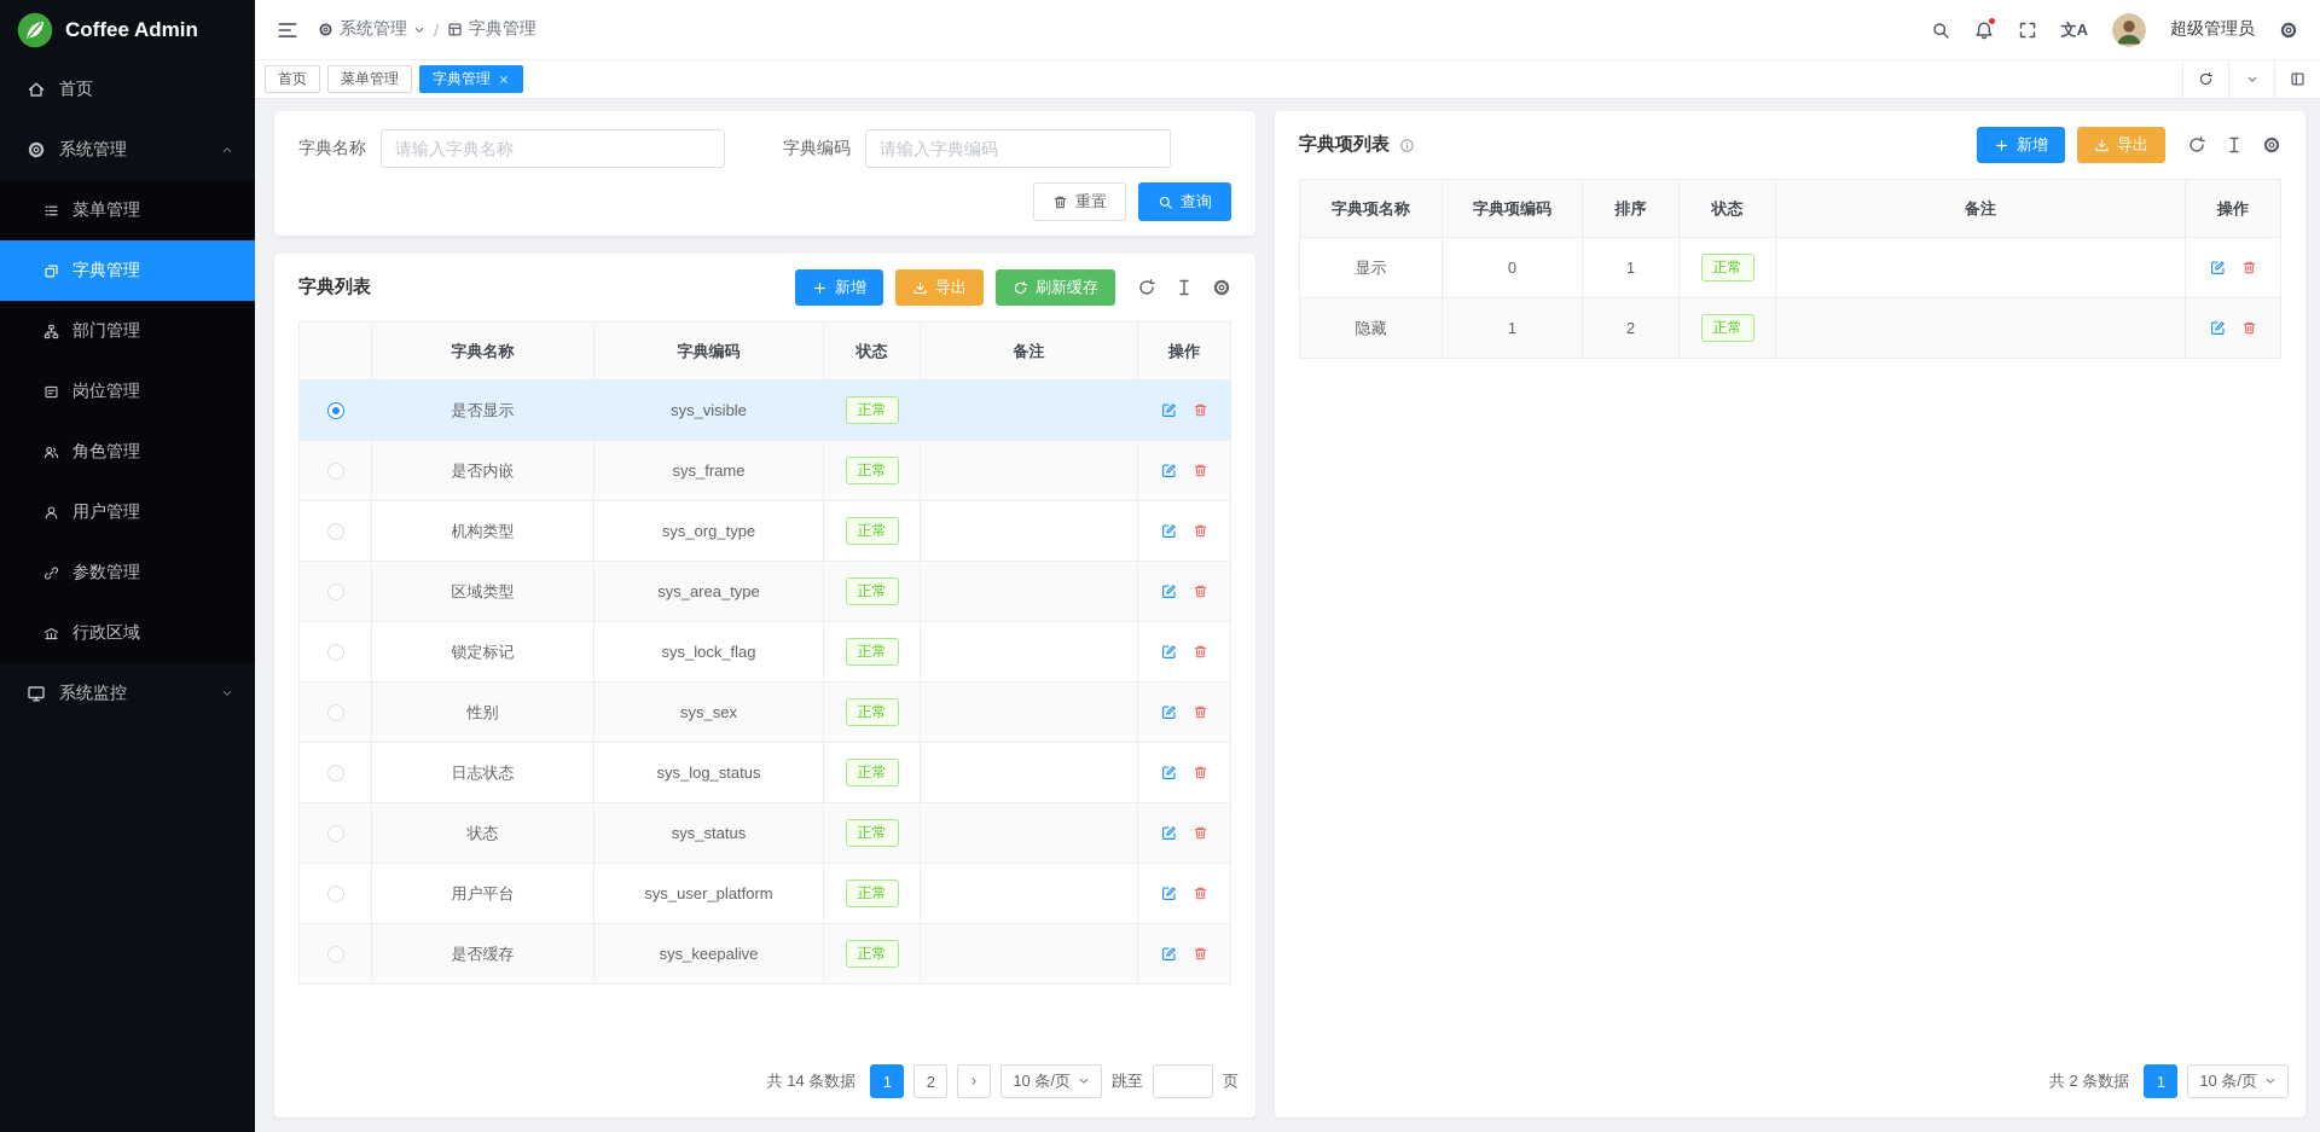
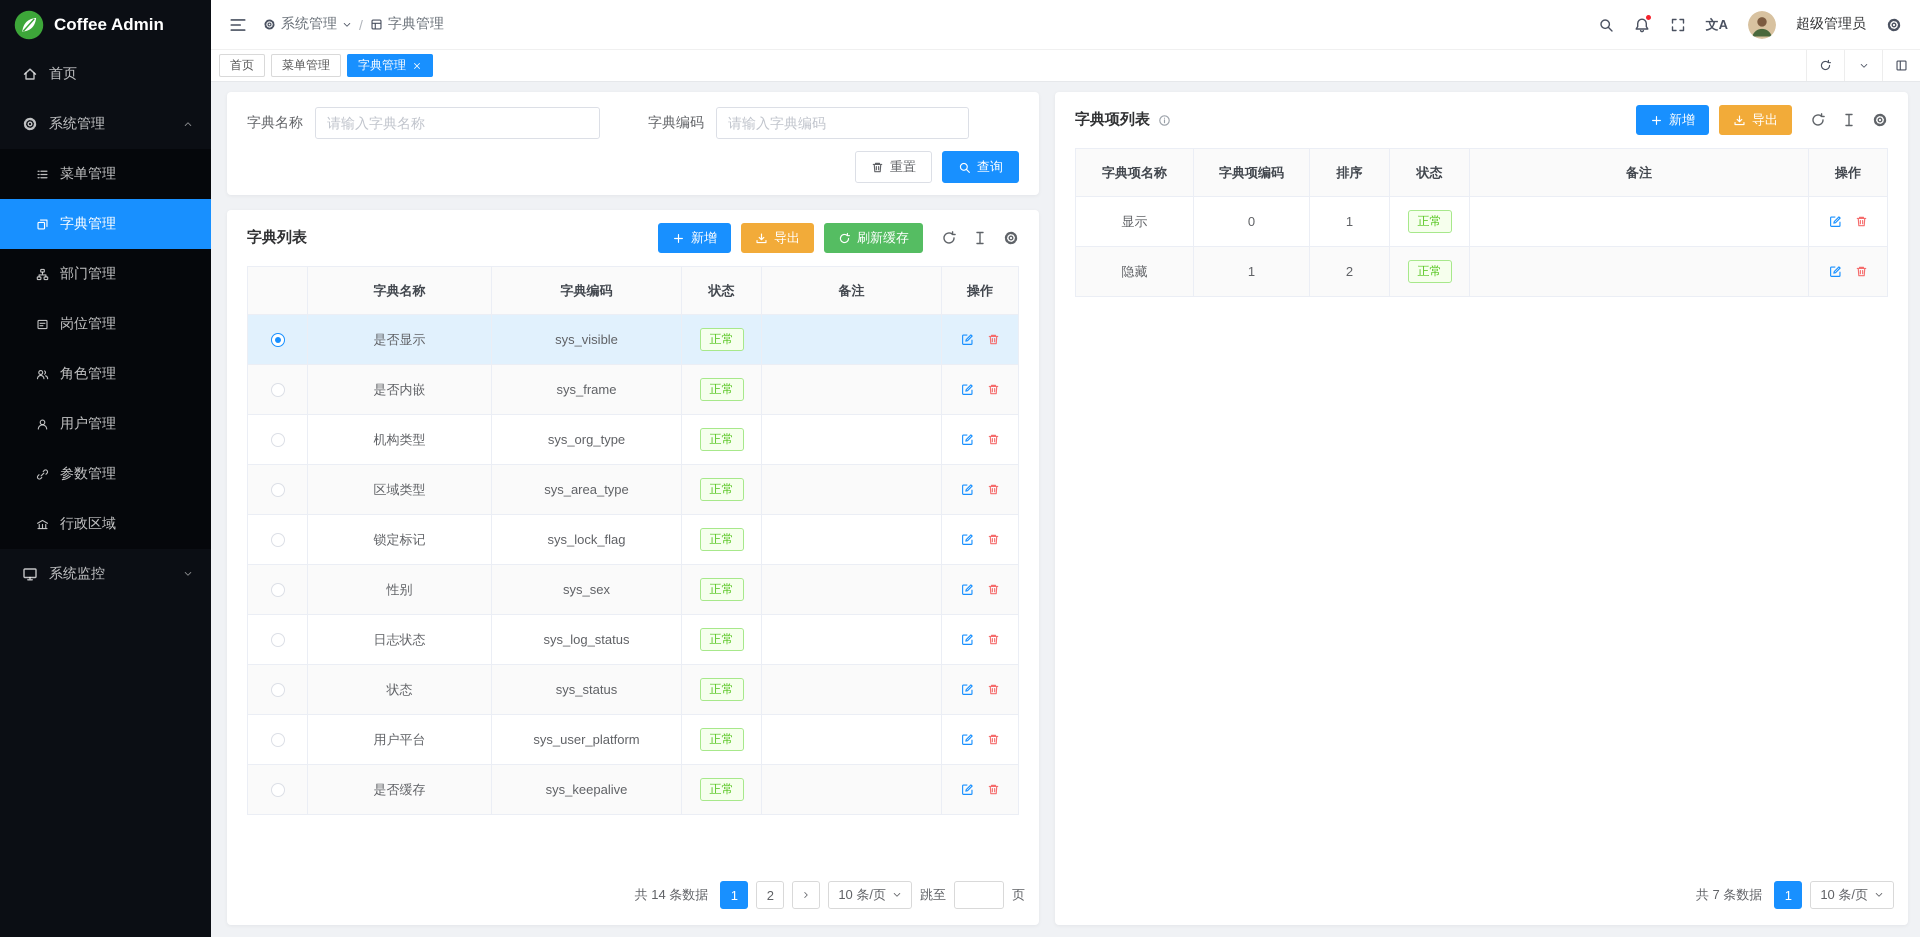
  Coffee Admin
  首页
  系统管理
  菜单管理
  字典管理
  部门管理
  岗位管理
  角色管理
  用户管理
  参数管理
  行政区域
  系统监控
  系统管理
  /
  字典管理
  文A
  超级管理员
  首页
  菜单管理
  字典管理
  字典名称
  请输入字典名称
  字典编码
  请输入字典编码
  重置
  查询
  字典列表
  新增
  导出
  刷新缓存
  字典名称
  字典编码
  状态
  备注
  操作
  是否显示
  sys_visible
  正常
  是否内嵌
  sys_frame
  正常
  机构类型
  sys_org_type
  正常
  区域类型
  sys_area_type
  正常
  锁定标记
  sys_lock_flag
  正常
  性别
  sys_sex
  正常
  日志状态
  sys_log_status
  正常
  状态
  sys_status
  正常
  用户平台
  sys_user_platform
  正常
  是否缓存
  sys_keepalive
  正常
  共 14 条数据
  1
  2
  10 条/页
  跳至
  页
  字典项列表
  新增
  导出
  字典项名称
  字典项编码
  排序
  状态
  备注
  操作
  显示
  0
  1
  正常
  隐藏
  1
  2
  正常
- 共 2 条数据
+ 共 7 条数据
  1
  10 条/页
